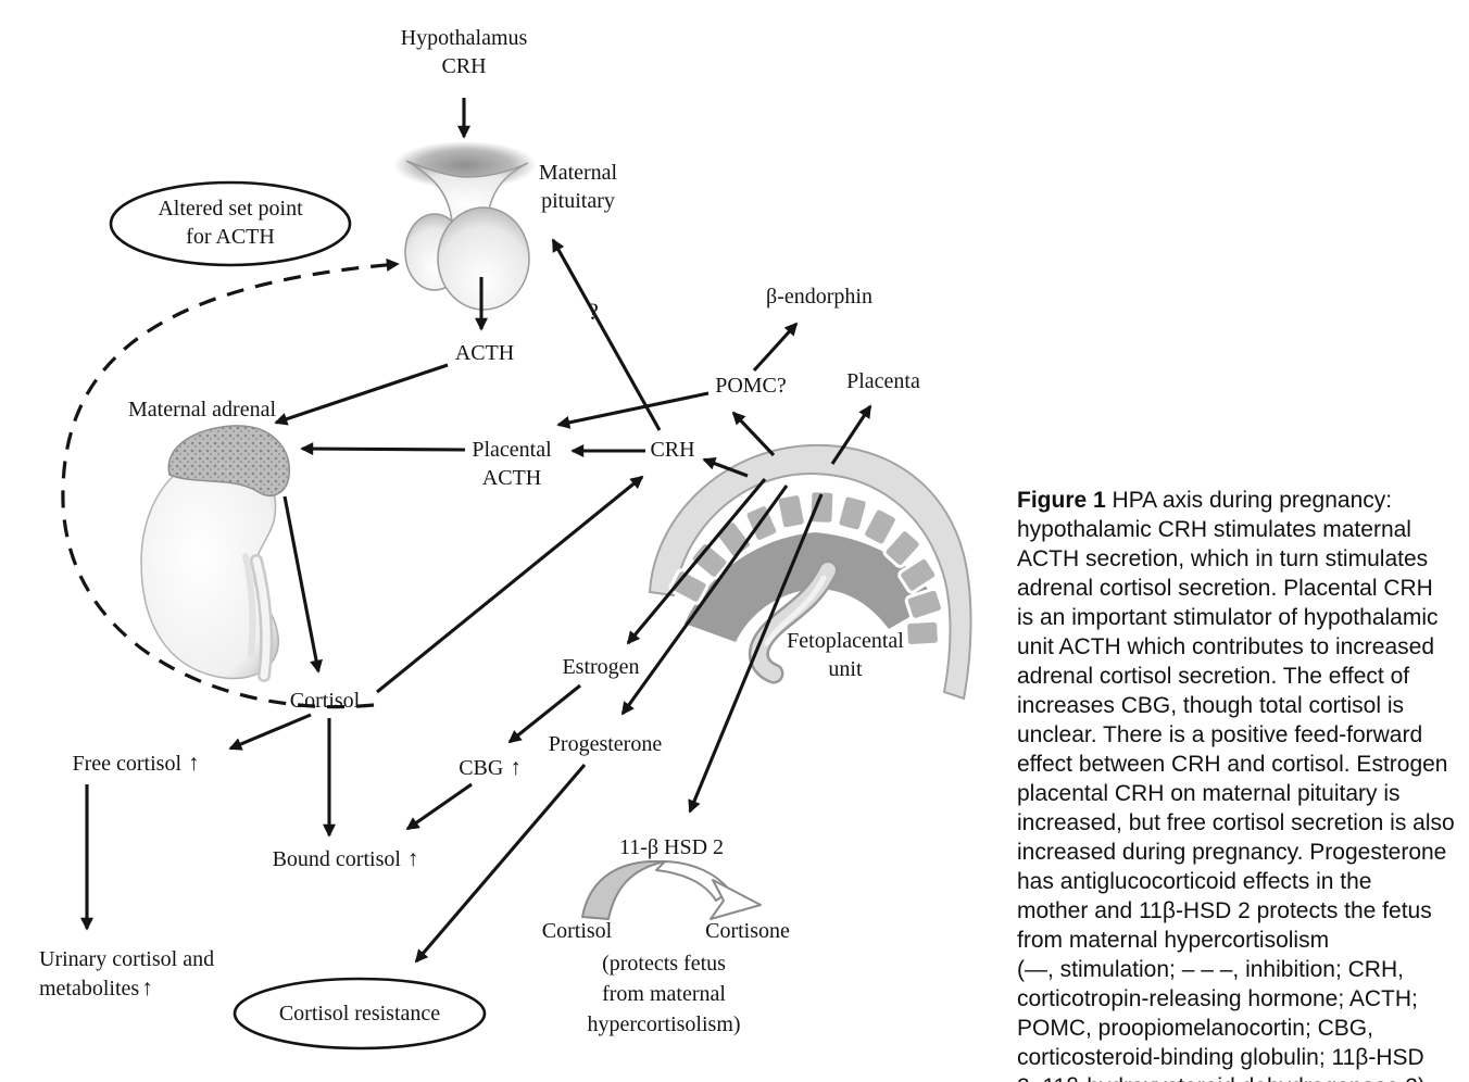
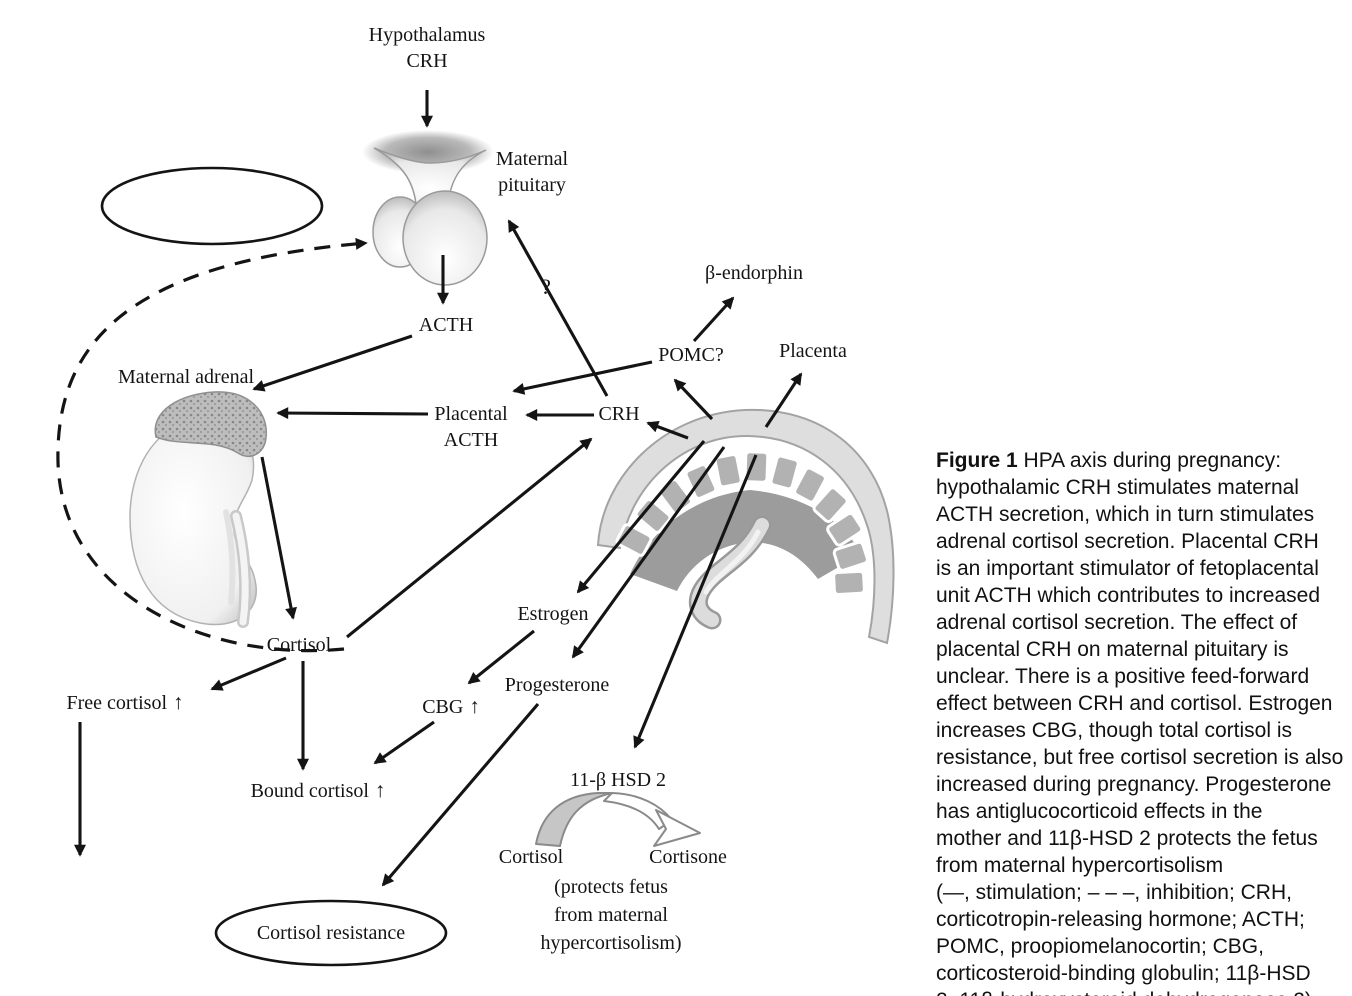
  Hypothalamus
  CRH
  Maternal
  pituitary
- Altered set point
- for ACTH
  ACTH
  Maternal adrenal
  Placental
  ACTH
  CRH
  ?
  POMC?
  β-endorphin
  Placenta
- Fetoplacental
- unit
  Estrogen
  Progesterone
  CBG ↑
  Cortisol
  Free cortisol ↑
  Bound cortisol ↑
- Urinary cortisol and
- metabolites↑
  Cortisol resistance
  11-β HSD 2
  Cortisol
  Cortisone
  (protects fetus
  from maternal
  hypercortisolism)
  Figure 1 HPA axis during pregnancy:
  hypothalamic CRH stimulates maternal
  ACTH secretion, which in turn stimulates
  adrenal cortisol secretion. Placental CRH
- is an important stimulator of hypothalamic
+ is an important stimulator of fetoplacental
  unit ACTH which contributes to increased
  adrenal cortisol secretion. The effect of
- increases CBG, though total cortisol is
+ placental CRH on maternal pituitary is
  unclear. There is a positive feed-forward
  effect between CRH and cortisol. Estrogen
- placental CRH on maternal pituitary is
+ increases CBG, though total cortisol is
- increased, but free cortisol secretion is also
+ resistance, but free cortisol secretion is also
  increased during pregnancy. Progesterone
  has antiglucocorticoid effects in the
  mother and 11β-HSD 2 protects the fetus
  from maternal hypercortisolism
  (—, stimulation; – – –, inhibition; CRH,
  corticotropin-releasing hormone; ACTH;
  POMC, proopiomelanocortin; CBG,
  corticosteroid-binding globulin; 11β-HSD
